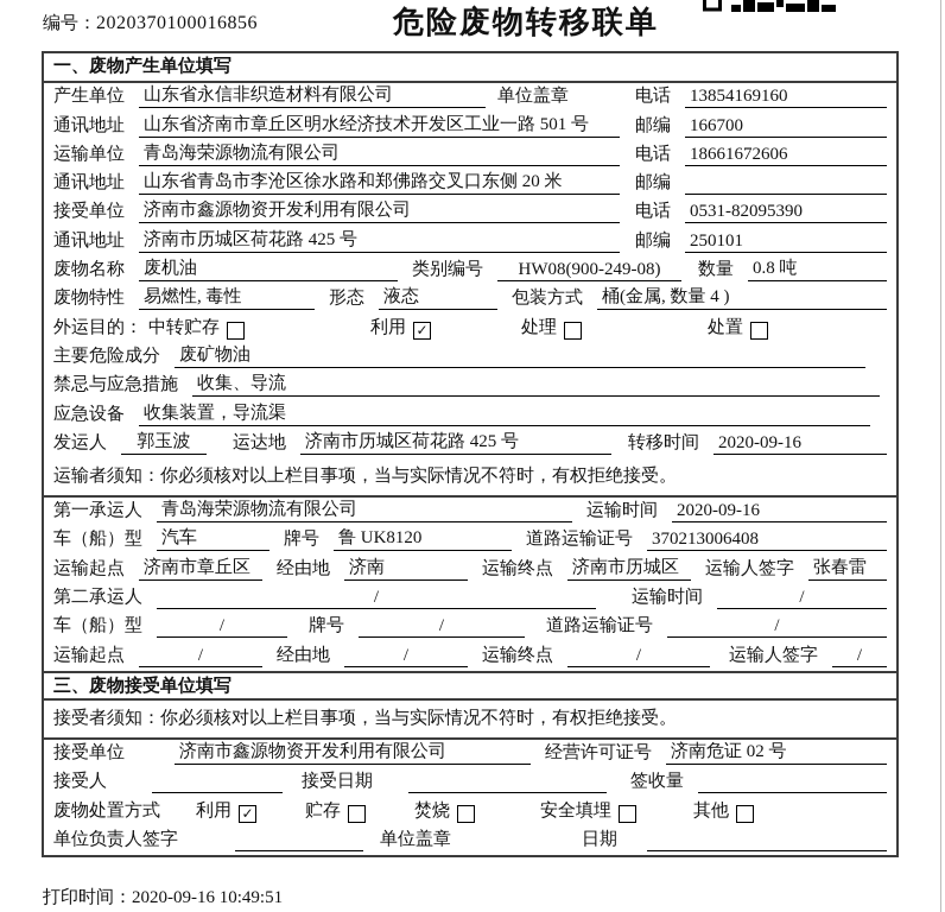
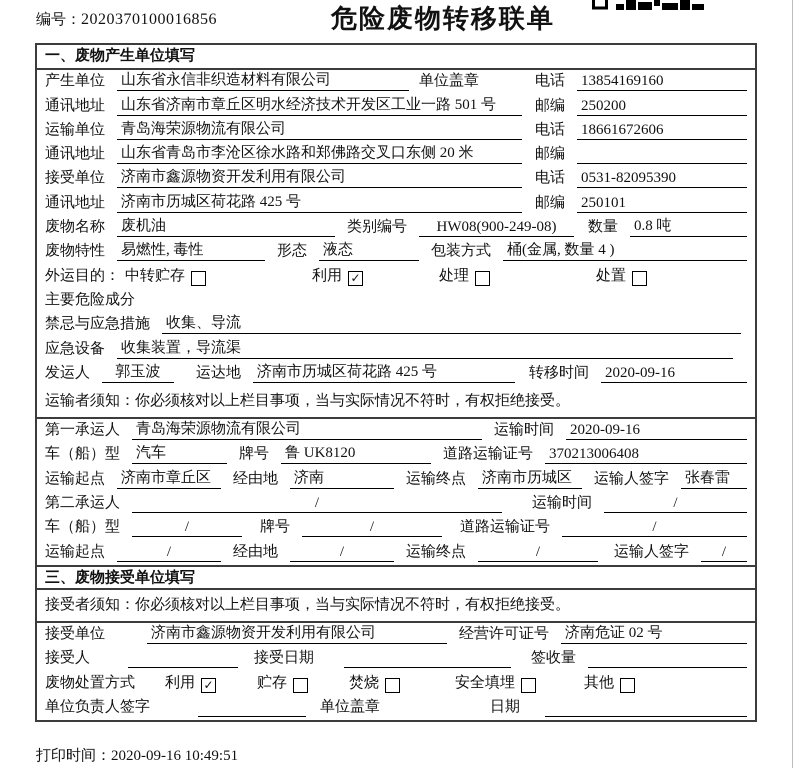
  编号：2020370100016856
  危险废物转移联单
  一、废物产生单位填写
  产生单位
  山东省永信非织造材料有限公司
  单位盖章
  电话
  13854169160
  通讯地址
  山东省济南市章丘区明水经济技术开发区工业一路 501 号
  邮编
- 166700
+ 250200
  运输单位
  青岛海荣源物流有限公司
  电话
  18661672606
  通讯地址
  山东省青岛市李沧区徐水路和郑佛路交叉口东侧 20 米
  邮编
  接受单位
  济南市鑫源物资开发利用有限公司
  电话
  0531-82095390
  通讯地址
  济南市历城区荷花路 425 号
  邮编
  250101
  废物名称
  废机油
  类别编号
  HW08(900-249-08)
  数量
  0.8 吨
  废物特性
  易燃性, 毒性
  形态
  液态
  包装方式
  桶(金属, 数量 4 )
  外运目的：
  中转贮存
  利用
  ✓
  处理
  处置
  主要危险成分
- 废矿物油
  禁忌与应急措施
  收集、导流
  应急设备
  收集装置，导流渠
  发运人
  郭玉波
  运达地
  济南市历城区荷花路 425 号
  转移时间
  2020-09-16
  运输者须知：你必须核对以上栏目事项，当与实际情况不符时，有权拒绝接受。
  第一承运人
  青岛海荣源物流有限公司
  运输时间
  2020-09-16
  车（船）型
  汽车
  牌号
  鲁 UK8120
  道路运输证号
  370213006408
  运输起点
  济南市章丘区
  经由地
  济南
  运输终点
  济南市历城区
  运输人签字
  张春雷
  第二承运人
  /
  运输时间
  /
  车（船）型
  /
  牌号
  /
  道路运输证号
  /
  运输起点
  /
  经由地
  /
  运输终点
  /
  运输人签字
  /
  三、废物接受单位填写
  接受者须知：你必须核对以上栏目事项，当与实际情况不符时，有权拒绝接受。
  接受单位
  济南市鑫源物资开发利用有限公司
  经营许可证号
  济南危证 02 号
  接受人
  接受日期
  签收量
  废物处置方式
  利用
  ✓
  贮存
  焚烧
  安全填埋
  其他
  单位负责人签字
  单位盖章
  日期
  打印时间：2020-09-16 10:49:51
